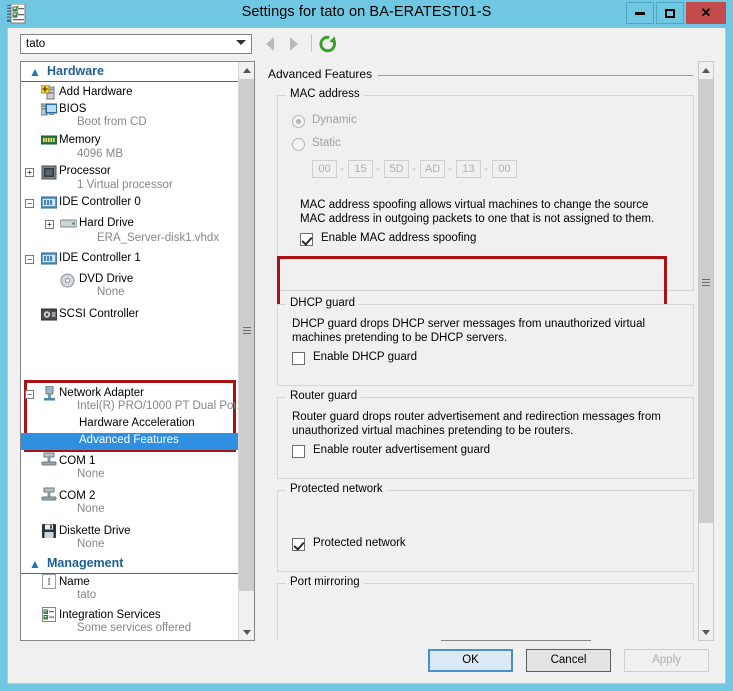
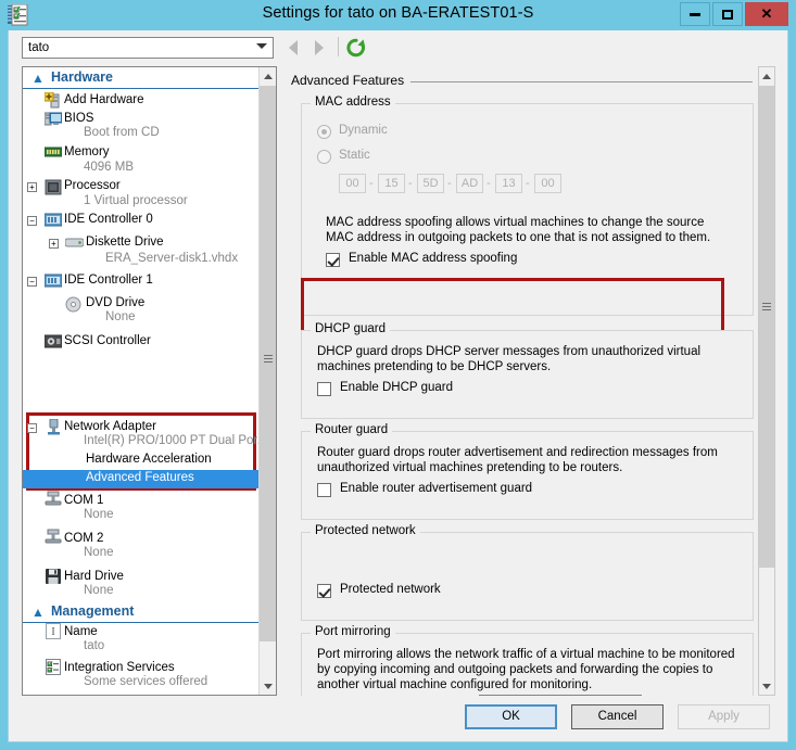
  Settings for tato on BA-ERATEST01-S
  ✕
  tato
  ▲
  Hardware
  Add Hardware
  BIOS
  Boot from CD
  Memory
  4096 MB
  +
  Processor
  1 Virtual processor
  −
  IDE Controller 0
  +
- Hard Drive
+ Diskette Drive
  ERA_Server-disk1.vhdx
  −
  IDE Controller 1
  DVD Drive
  None
  SCSI Controller
  −
  Network Adapter
  Intel(R) PRO/1000 PT Dual Por
  Hardware Acceleration
  Advanced Features
  COM 1
  None
  COM 2
  None
- Diskette Drive
+ Hard Drive
  None
  ▲
  Management
  Name
  I
  tato
  Integration Services
  Some services offered
  Advanced Features
  MAC address
  Dynamic
  Static
  00
  -
  15
  -
  5D
  -
  AD
  -
  13
  -
  00
  MAC address spoofing allows virtual machines to change the source MAC address in outgoing packets to one that is not assigned to them.
  Enable MAC address spoofing
  DHCP guard
  DHCP guard drops DHCP server messages from unauthorized virtual machines pretending to be DHCP servers.
  Enable DHCP guard
  Router guard
  Router guard drops router advertisement and redirection messages from unauthorized virtual machines pretending to be routers.
  Enable router advertisement guard
  Protected network
  Protected network
  Port mirroring
+ Port mirroring allows the network traffic of a virtual machine to be monitored by copying incoming and outgoing packets and forwarding the copies to another virtual machine configured for monitoring.
  OK
  Cancel
  Apply
